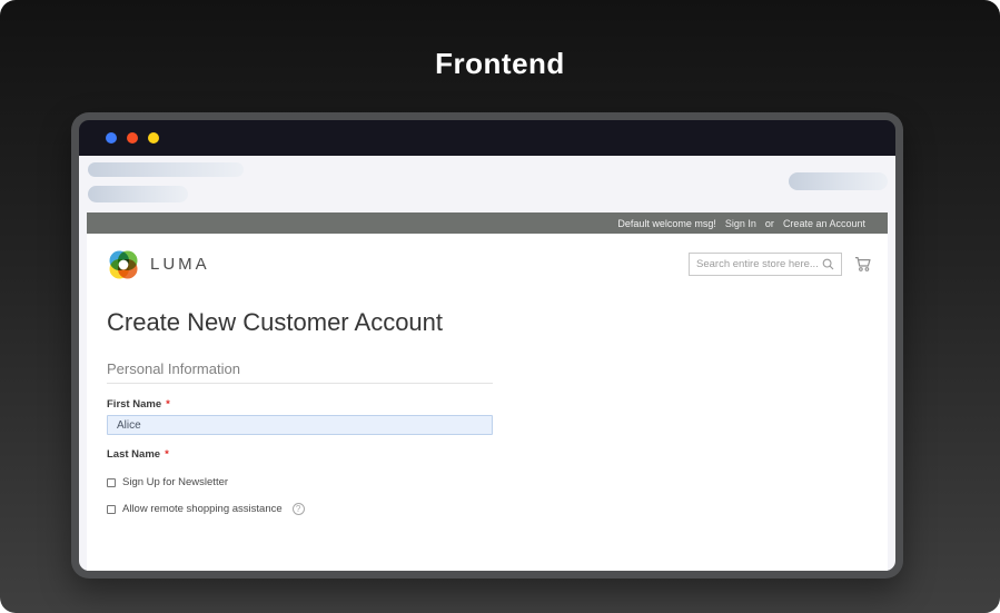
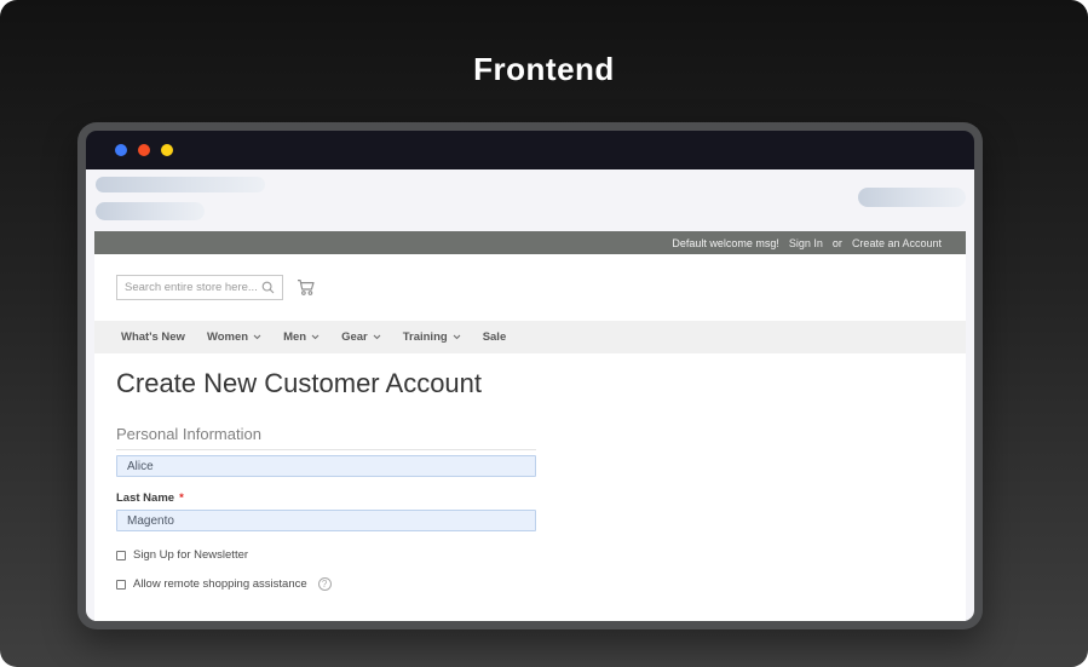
  Frontend
  Default welcome msg!
  Sign In
  or
  Create an Account
- LUMA
  Search entire store here...
+ What's New
+ Women
+ Men
+ Gear
+ Training
+ Sale
  Create New Customer Account
  Personal Information
- First Name *
  Alice
  Last Name *
+ Magento
  Sign Up for Newsletter
  Allow remote shopping assistance
  ?
